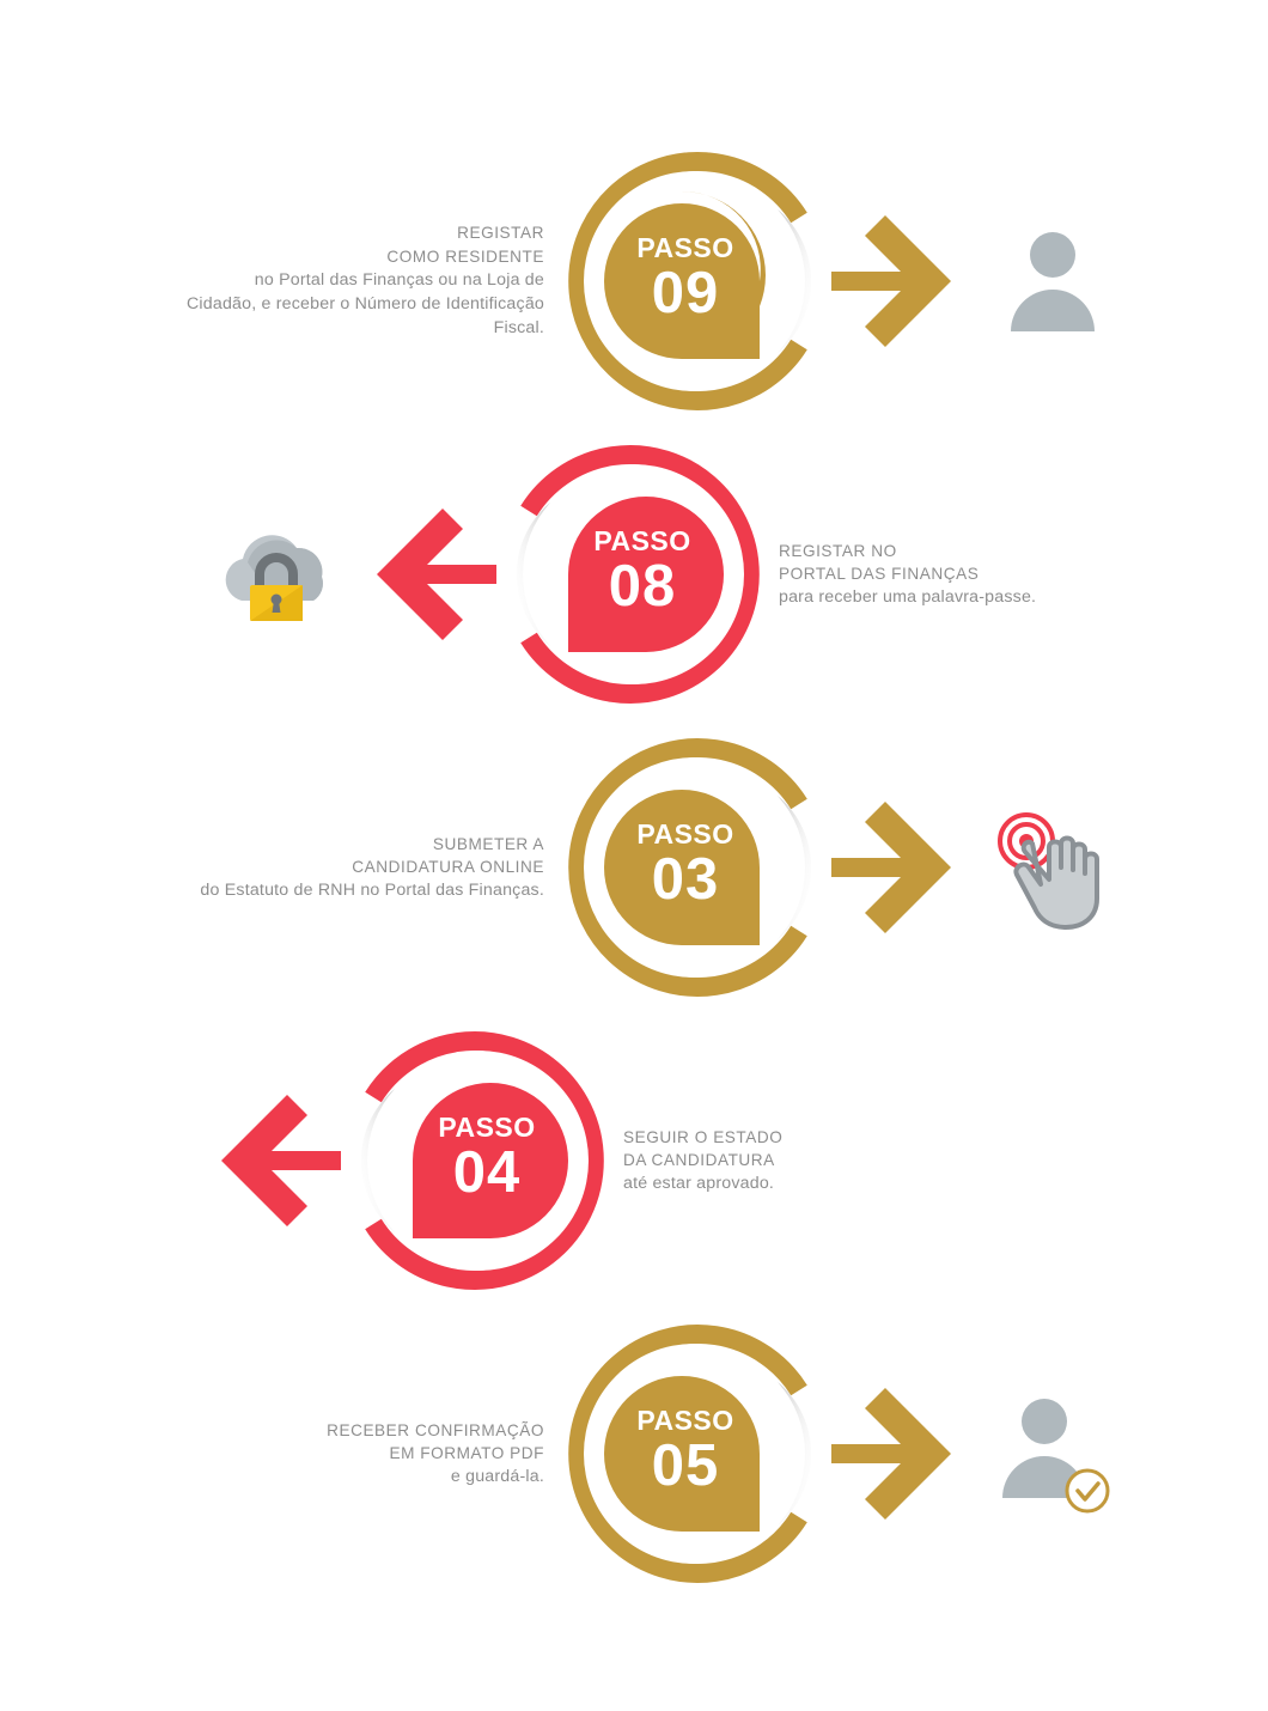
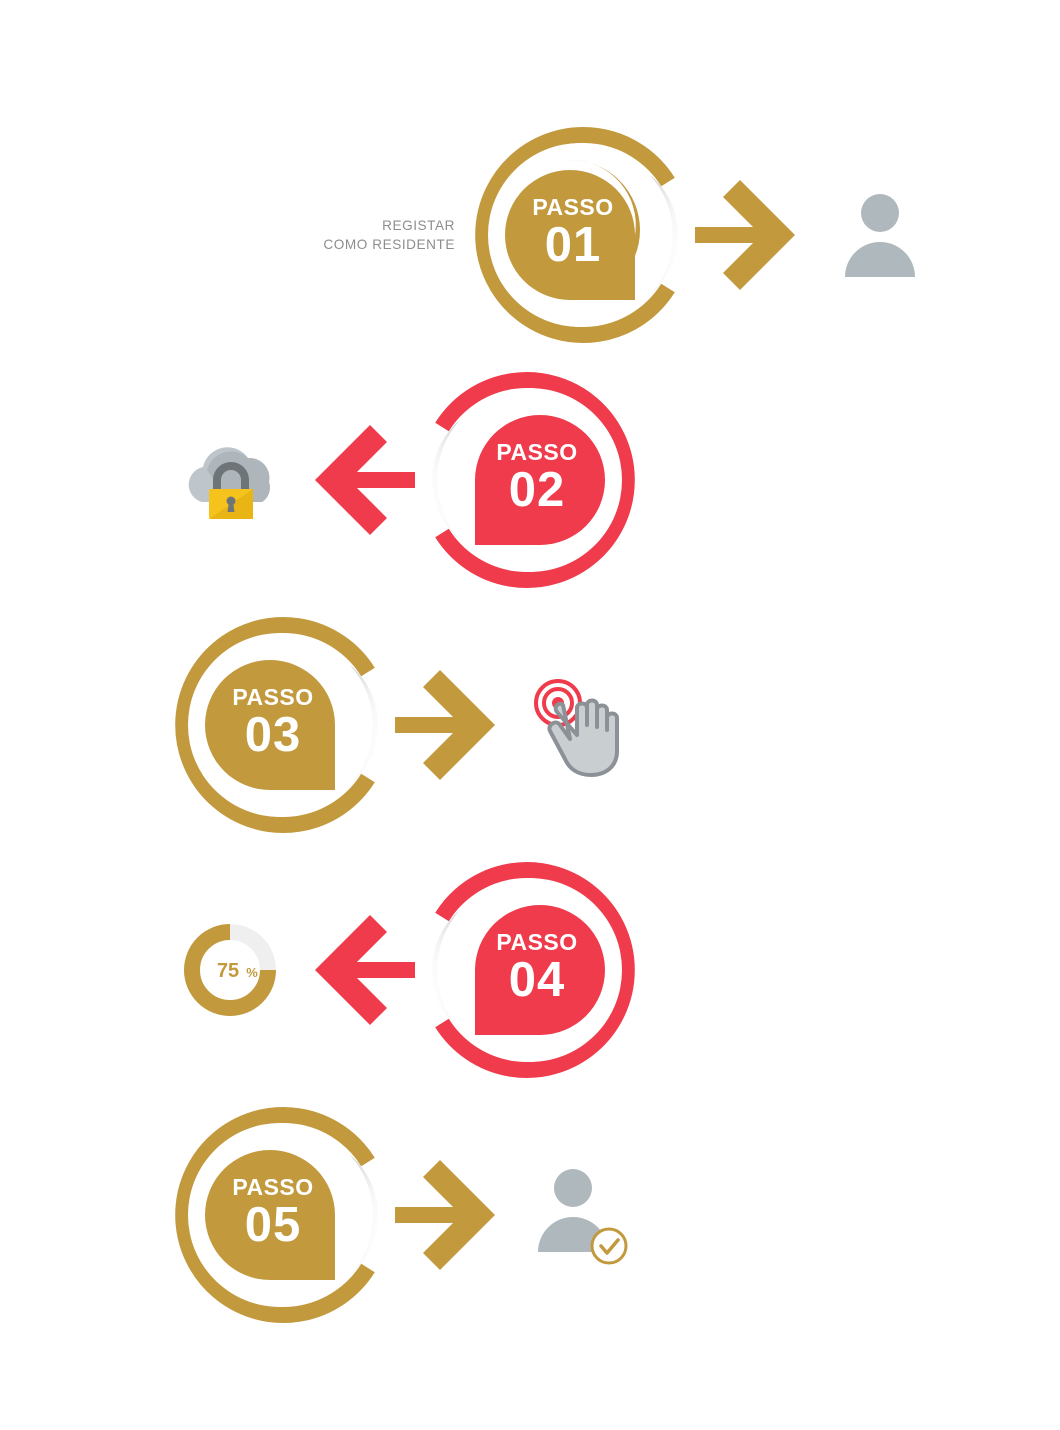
  REGISTAR
  COMO RESIDENTE
- no Portal das Finanças ou na Loja de Cidadão, e receber o Número de Identificação Fiscal.
  PASSO
- 09
+ 01
  PASSO
- 08
+ 02
- REGISTAR NO
- PORTAL DAS FINANÇAS
- para receber uma palavra-passe.
- SUBMETER A
- CANDIDATURA ONLINE
- do Estatuto de RNH no Portal das Finanças.
  PASSO
  03
+ 75
+ %
  PASSO
  04
- SEGUIR O ESTADO
- DA CANDIDATURA
- até estar aprovado.
- RECEBER CONFIRMAÇÃO
- EM FORMATO PDF
- e guardá-la.
  PASSO
  05
